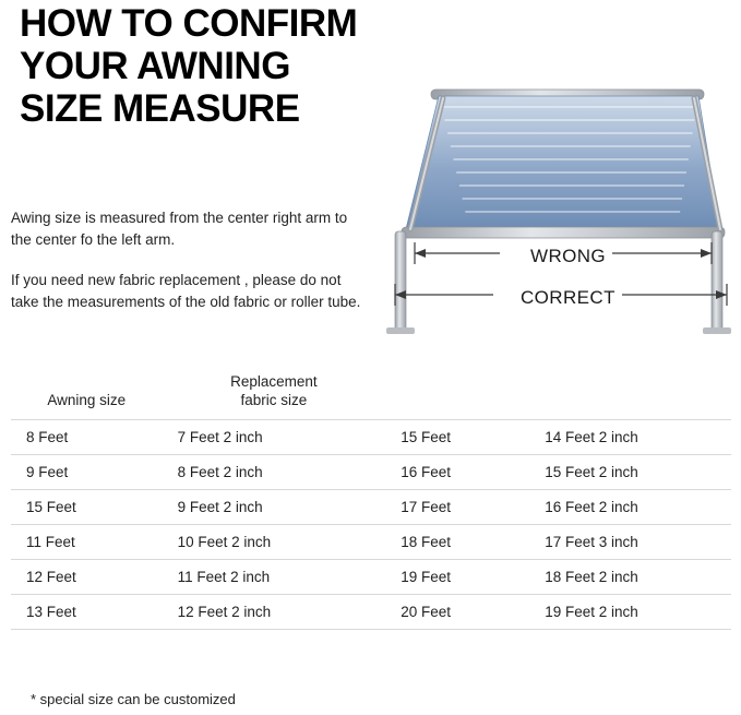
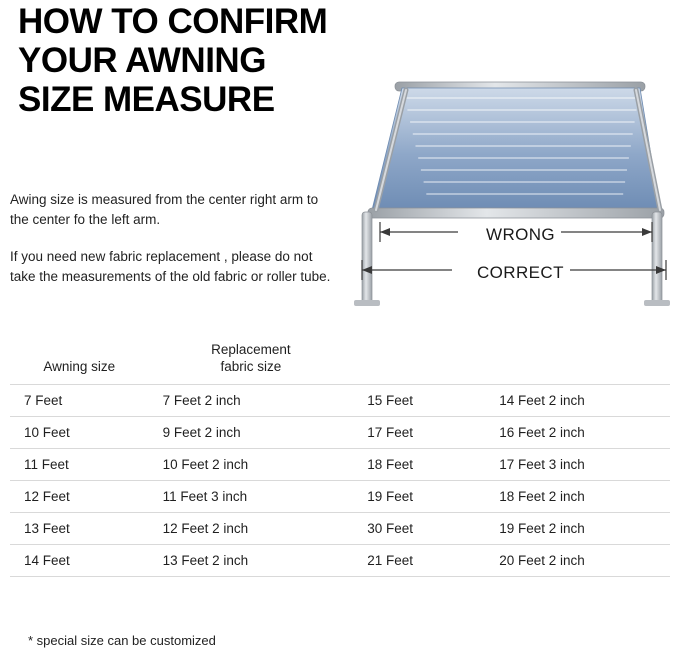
  HOW TO CONFIRM
  YOUR AWNING
  SIZE MEASURE
  Awing size is measured from the center right arm to the center fo the left arm.
  If you need new fabric replacement , please do not take the measurements of the old fabric or roller tube.
  WRONG
  CORRECT
  Awning size	Replacement fabric size
- 8 Feet	7 Feet 2 inch	15 Feet	14 Feet 2 inch
+ 7 Feet	7 Feet 2 inch	15 Feet	14 Feet 2 inch
- 9 Feet	8 Feet 2 inch	16 Feet	15 Feet 2 inch
- 15 Feet	9 Feet 2 inch	17 Feet	16 Feet 2 inch
+ 10 Feet	9 Feet 2 inch	17 Feet	16 Feet 2 inch
  11 Feet	10 Feet 2 inch	18 Feet	17 Feet 3 inch
- 12 Feet	11 Feet 2 inch	19 Feet	18 Feet 2 inch
+ 12 Feet	11 Feet 3 inch	19 Feet	18 Feet 2 inch
- 13 Feet	12 Feet 2 inch	20 Feet	19 Feet 2 inch
+ 13 Feet	12 Feet 2 inch	30 Feet	19 Feet 2 inch
+ 14 Feet	13 Feet 2 inch	21 Feet	20 Feet 2 inch
  * special size can be customized
